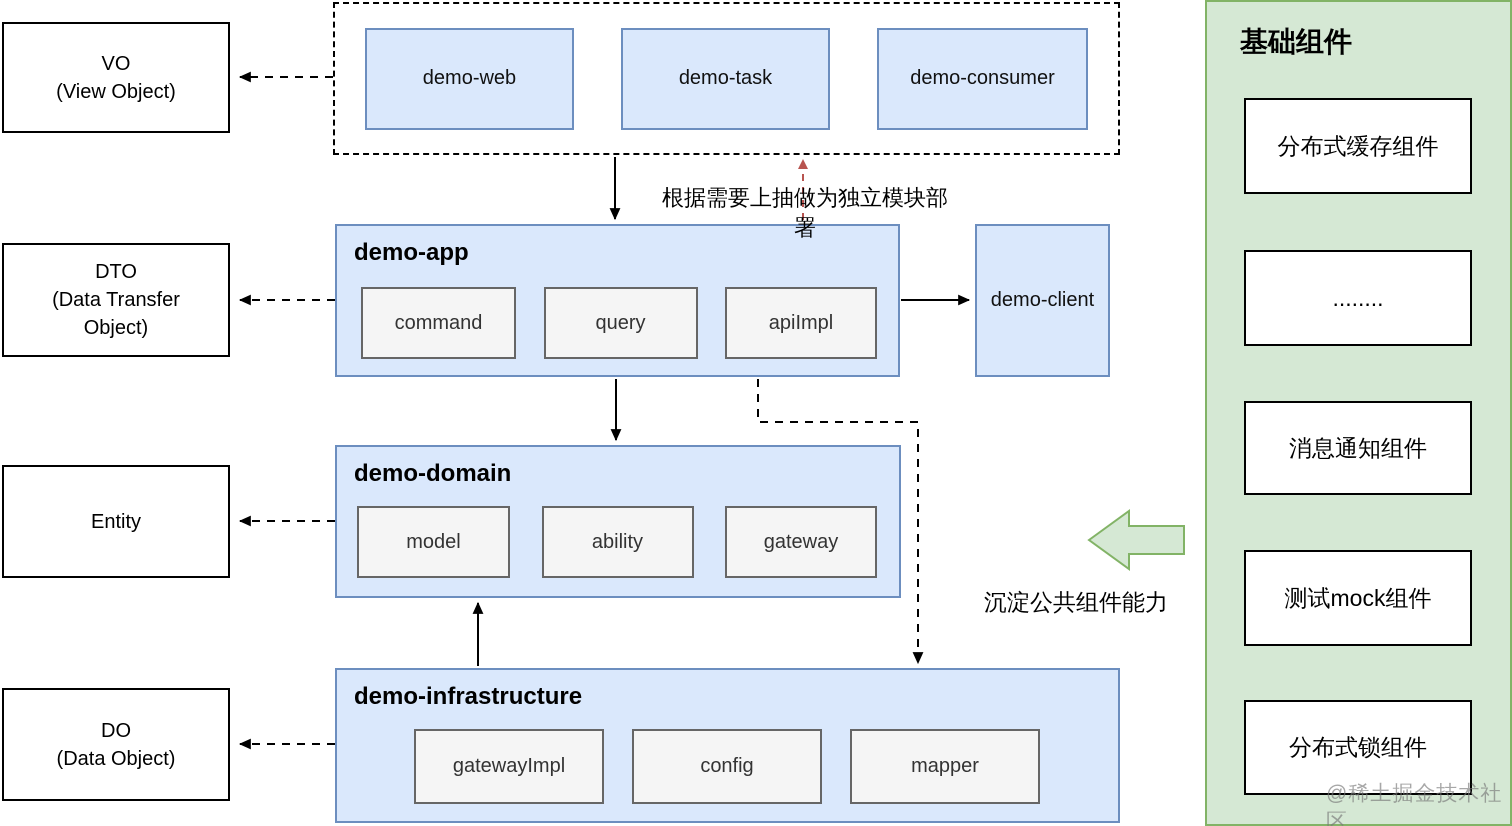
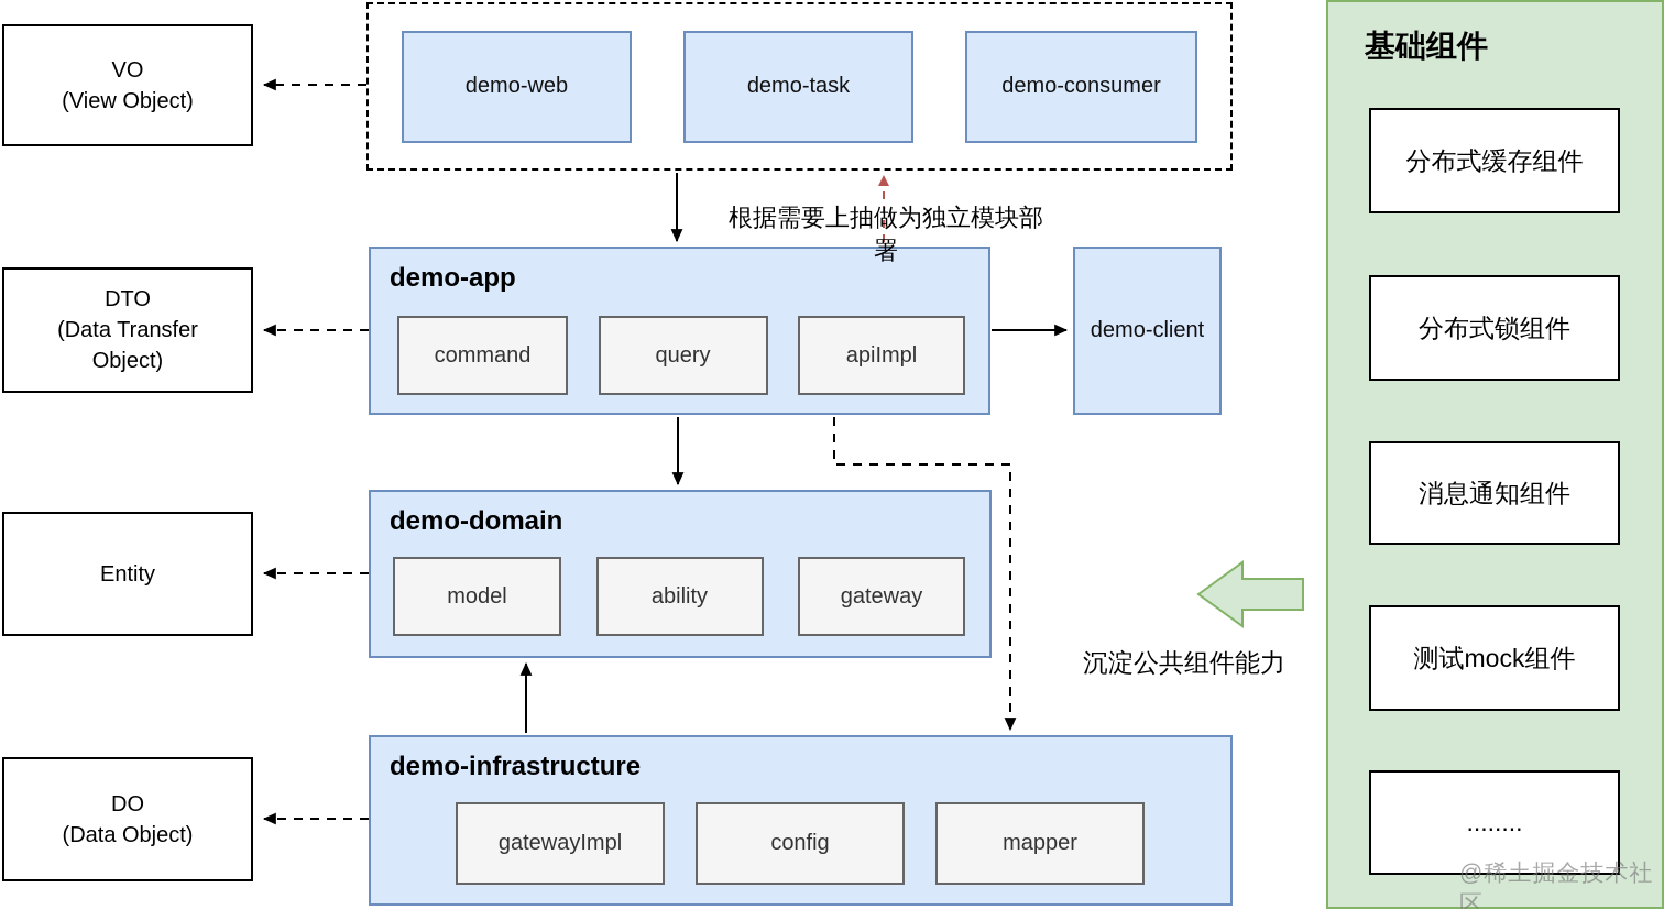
  VO
  (View Object)
  DTO
  (Data Transfer
  Object)
  Entity
  DO
  (Data Object)
  demo-web
  demo-task
  demo-consumer
  根据需要上抽做为独立模块部署
  demo-app
  command
  query
  apiImpl
  demo-client
  demo-domain
  model
  ability
  gateway
  demo-infrastructure
  gatewayImpl
  config
  mapper
  沉淀公共组件能力
  基础组件
  分布式缓存组件
- ........
+ 分布式锁组件
  消息通知组件
  测试mock组件
- 分布式锁组件
+ ........
  @稀土掘金技术社区
